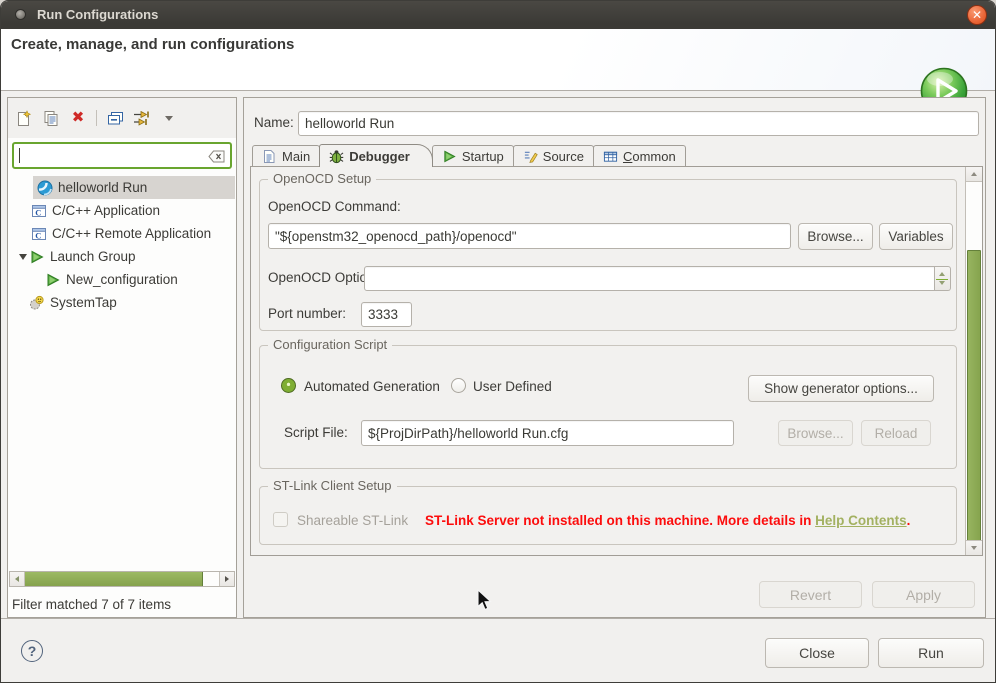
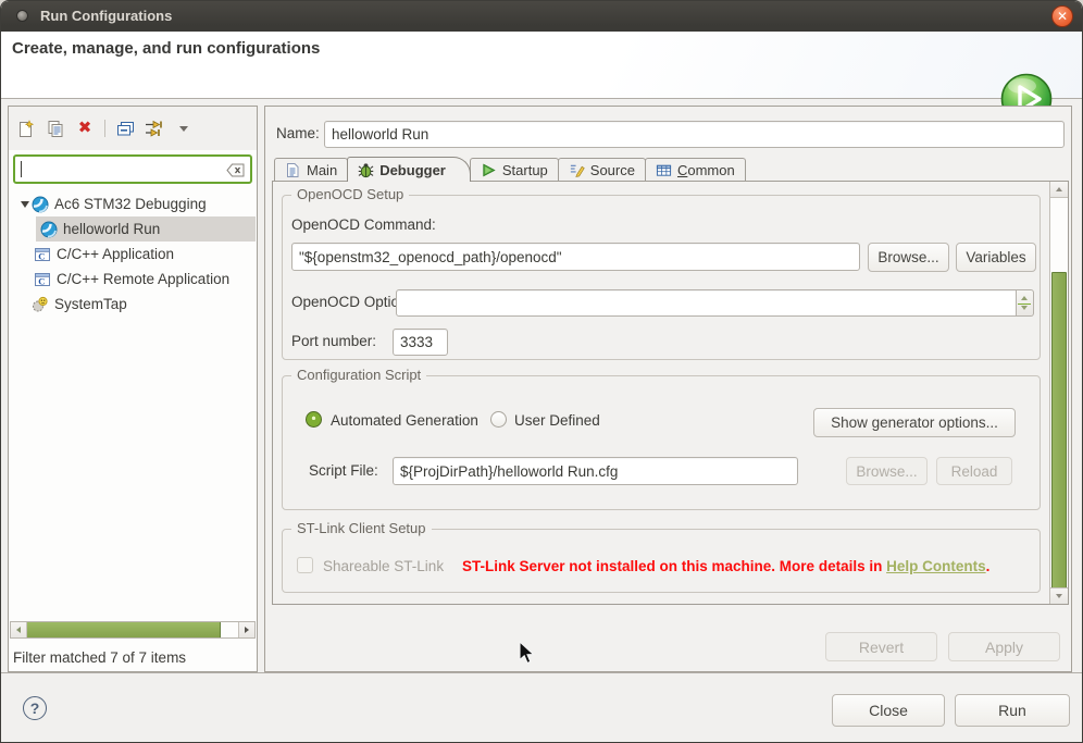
  Run Configurations
  ✕
  Create, manage, and run configurations
  ✖
+ Ac6 STM32 Debugging
  helloworld Run
  C
  C/C++ Application
  C
  C/C++ Remote Application
- Launch Group
- New_configuration
  SystemTap
  Filter matched 7 of 7 items
  Name:
  helloworld Run
  Main
  Debugger
  Startup
  Source
  Common
  OpenOCD Setup
  OpenOCD Command:
  "${openstm32_openocd_path}/openocd"
  Browse...
  Variables
  OpenOCD Opti
  Port number:
  3333
  Configuration Script
  Automated Generation
  User Defined
  Show generator options...
  Script File:
  ${ProjDirPath}/helloworld Run.cfg
  Browse...
  Reload
  ST-Link Client Setup
  Shareable ST-Link
  ST-Link Server not installed on this machine. More details in Help Contents.
  Revert
  Apply
  ?
  Close
  Run
